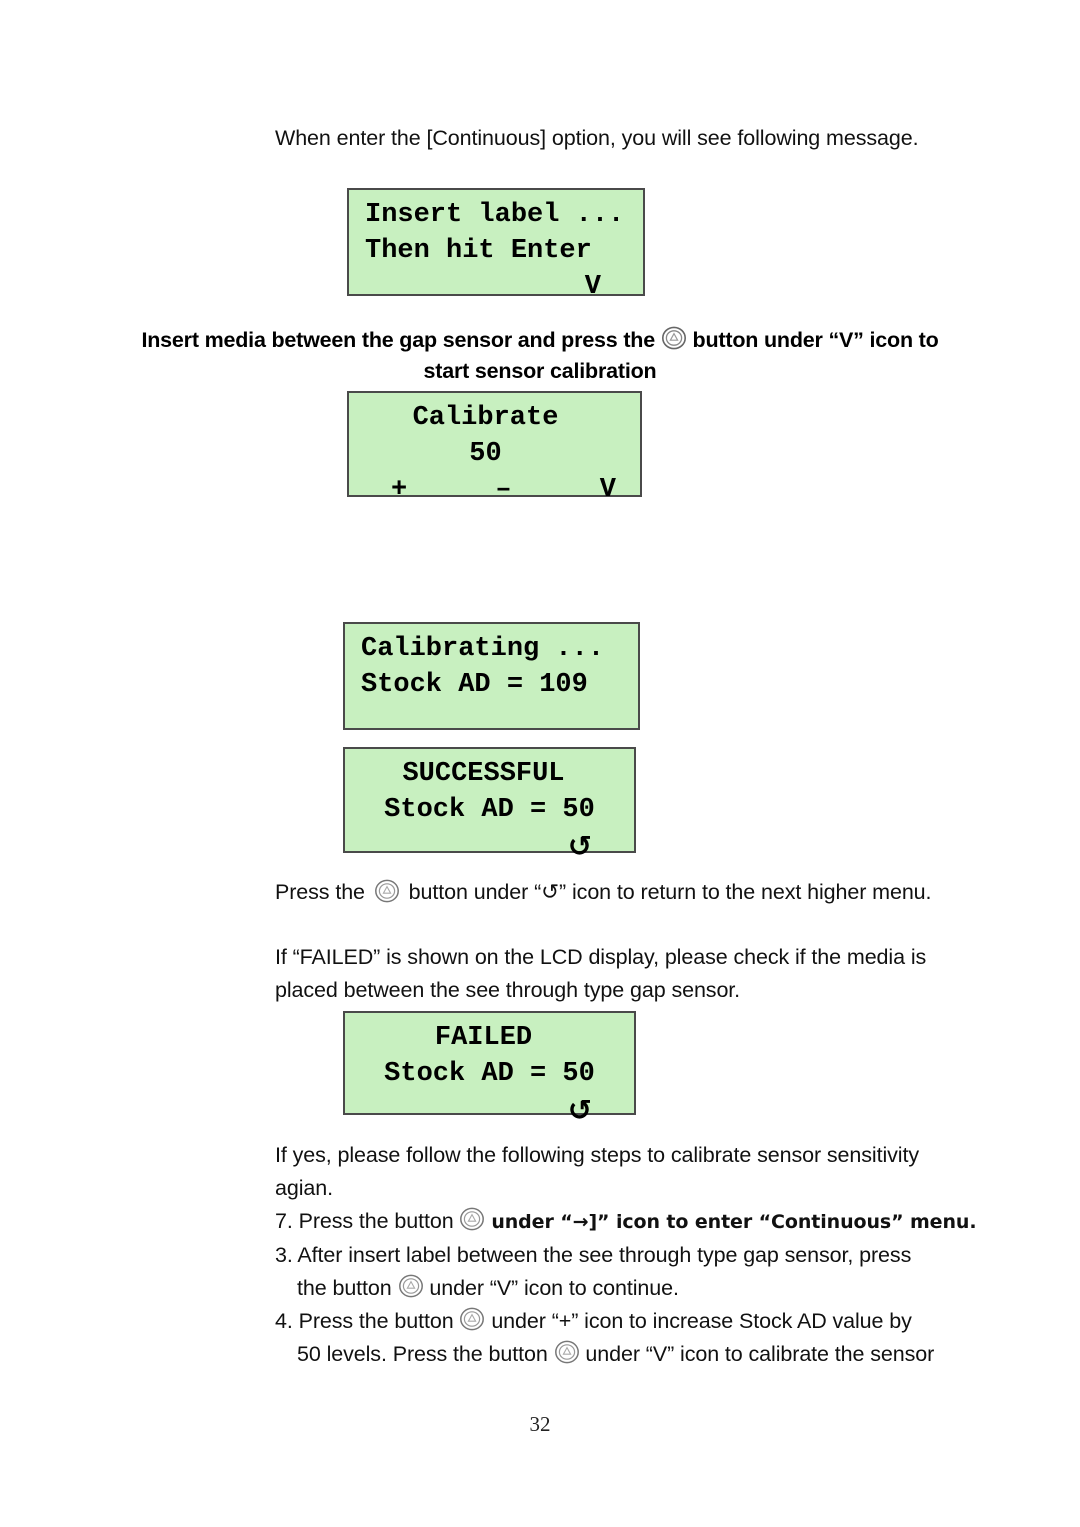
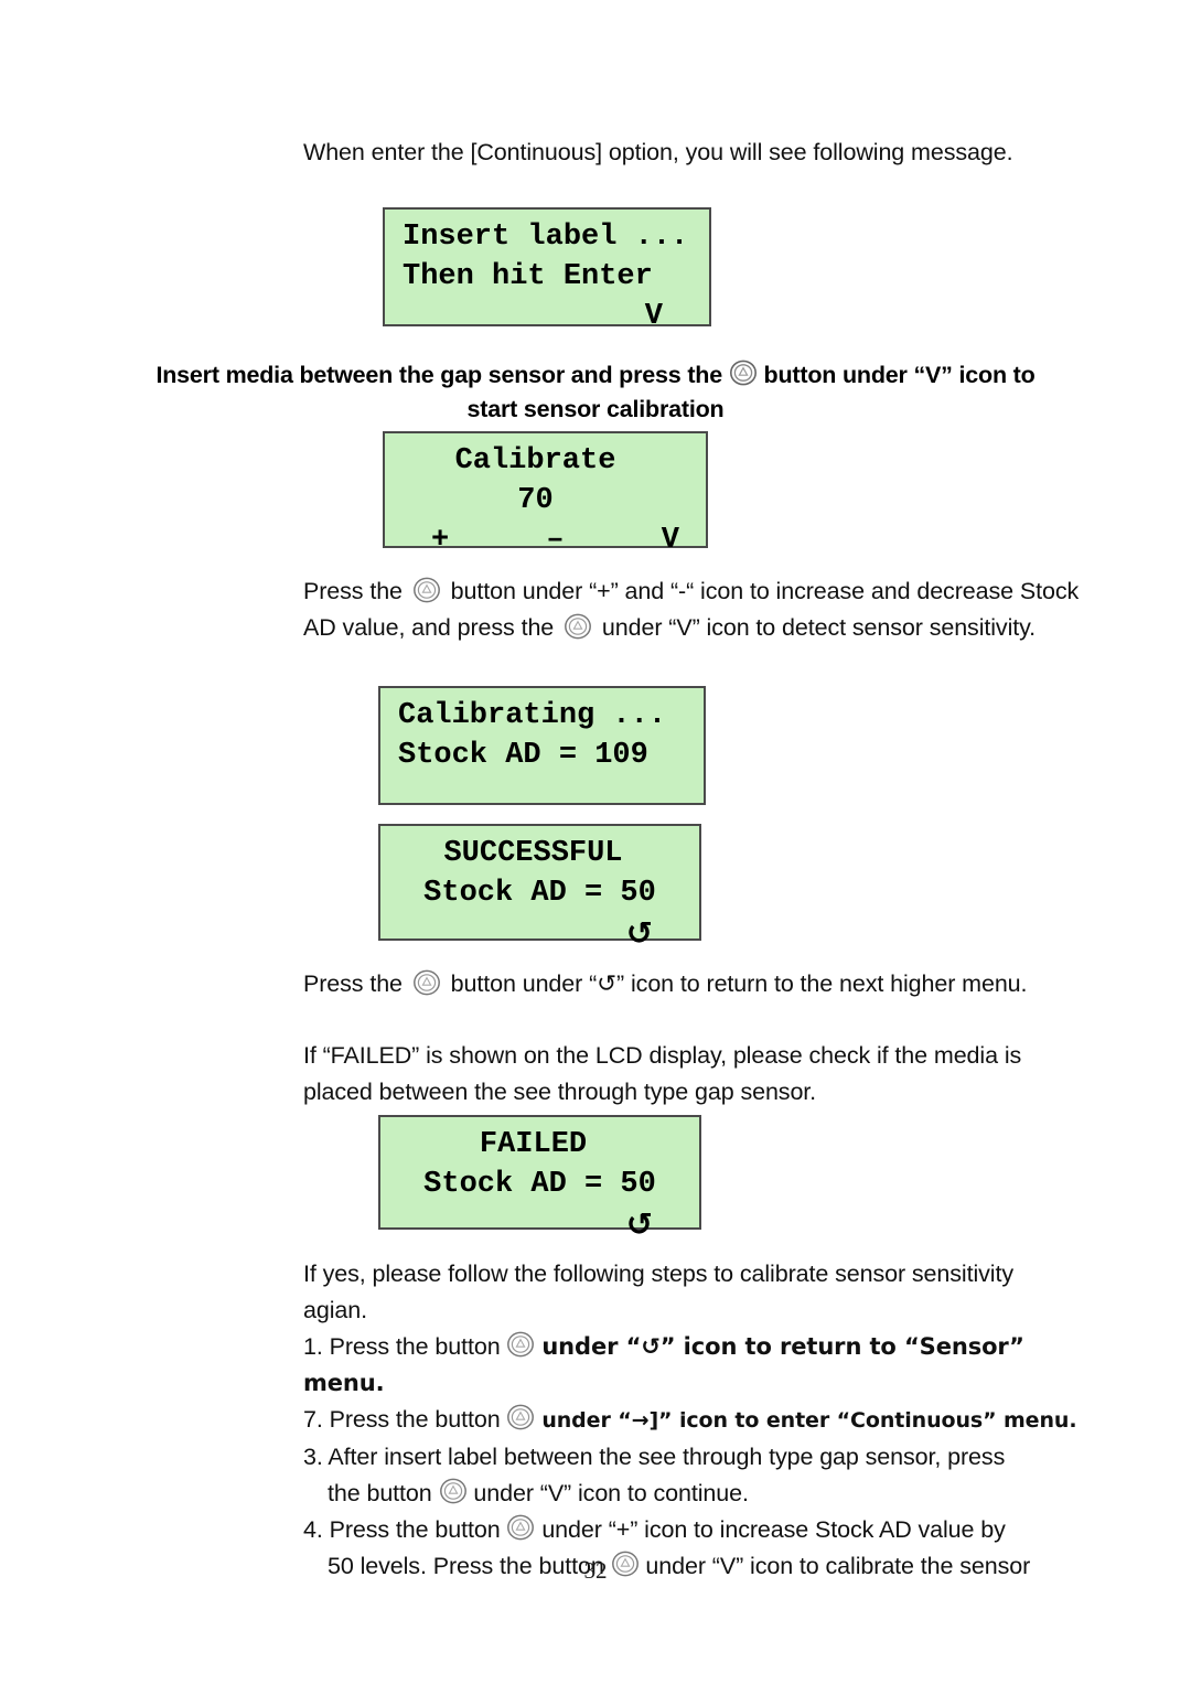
  When enter the [Continuous] option, you will see following message.
  Insert label ...
  Then hit Enter
  V
  Insert media between the gap sensor and press the button under “V” icon to
  start sensor calibration
  Calibrate
- 50
+ 70
  +
  –
  V
+ Press the button under “+” and “-“ icon to increase and decrease Stock AD value, and press the under “V” icon to detect sensor sensitivity.
  Calibrating ...
  Stock AD = 109
  SUCCESSFUL
  Stock AD = 50
  ↺
  Press the button under “↺” icon to return to the next higher menu.
  If “FAILED” is shown on the LCD display, please check if the media is
  placed between the see through type gap sensor.
  FAILED
  Stock AD = 50
  ↺
  If yes, please follow the following steps to calibrate sensor sensitivity
  agian.
+ 1. Press the button under “↺” icon to return to “Sensor” menu.
  7. Press the button under “→]” icon to enter “Continuous” menu.
  3. After insert label between the see through type gap sensor, press
  the button under “V” icon to continue.
  4. Press the button under “+” icon to increase Stock AD value by
  50 levels. Press the button under “V” icon to calibrate the sensor
  32
